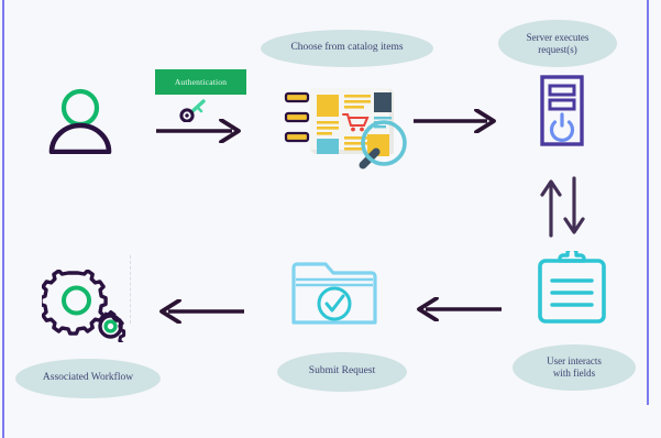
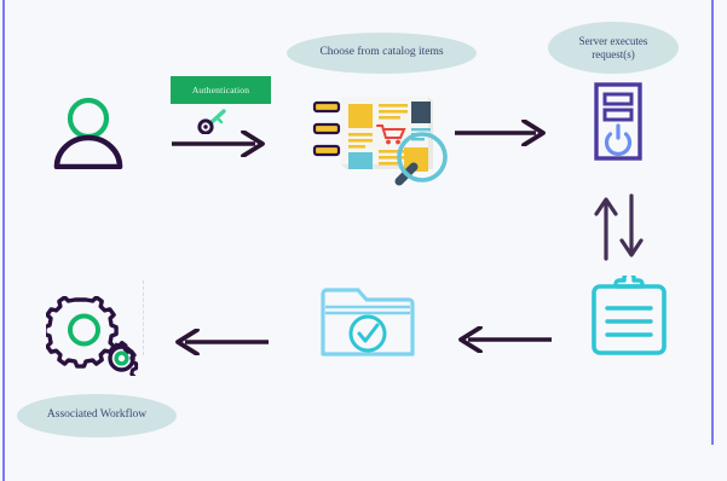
  Authentication
  Choose from catalog items
  Server executes
  request(s)
- User interacts
- with fields
- Submit Request
  Associated Workflow
